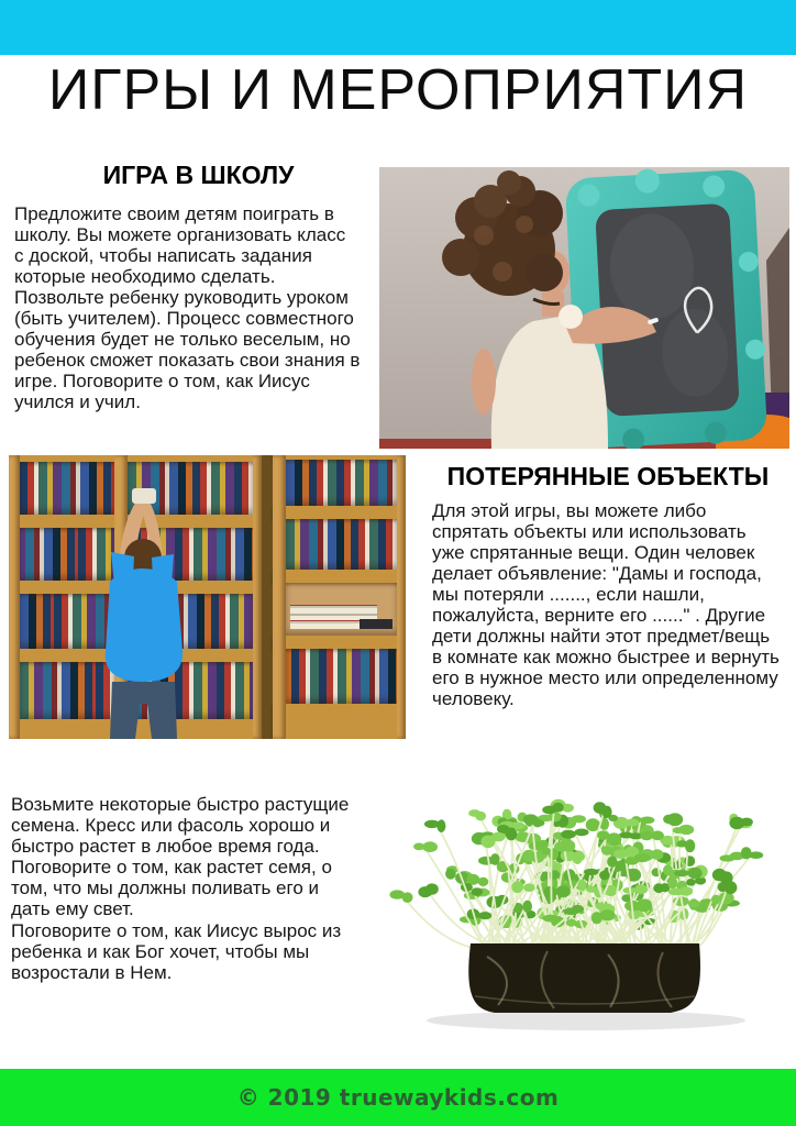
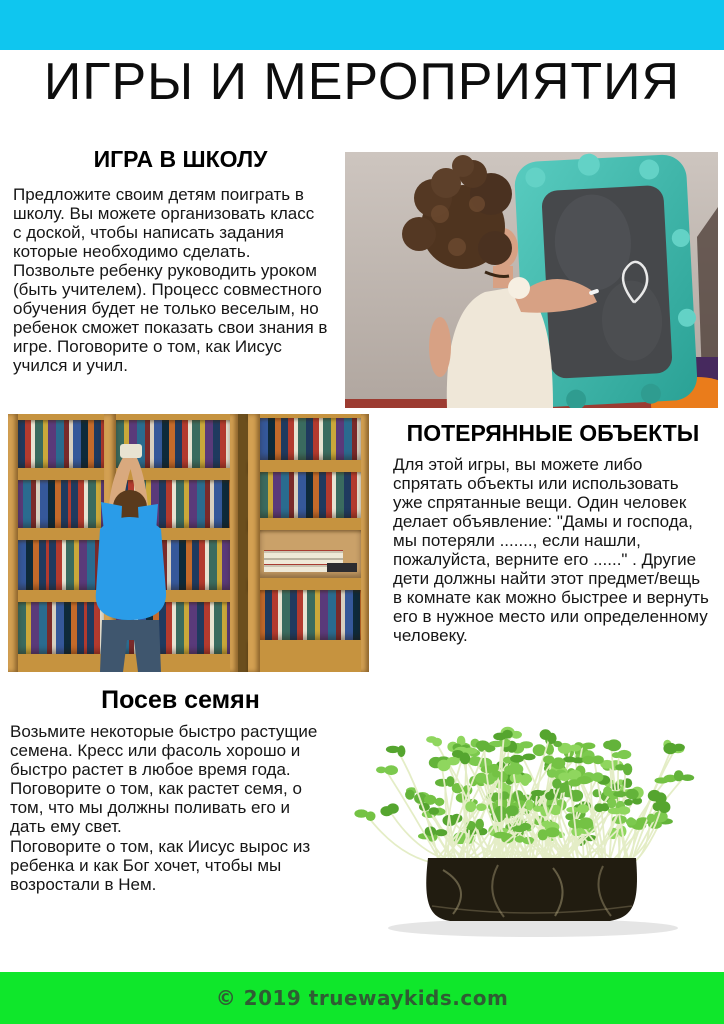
  ИГРЫ И МЕРОПРИЯТИЯ
  ИГРА В ШКОЛУ
  Предложите своим детям поиграть в
  школу. Вы можете организовать класс
  с доской, чтобы написать задания
  которые необходимо сделать.
  Позвольте ребенку руководить уроком
  (быть учителем). Процесс совместного
  обучения будет не только веселым, но
  ребенок сможет показать свои знания в
  игре. Поговорите о том, как Иисус
  учился и учил.
  ПОТЕРЯННЫЕ ОБЪЕКТЫ
  Для этой игры, вы можете либо
  спрятать объекты или использовать
  уже спрятанные вещи. Один человек
  делает объявление: "Дамы и господа,
  мы потеряли ......., если нашли,
  пожалуйста, верните его ......" . Другие
  дети должны найти этот предмет/вещь
  в комнате как можно быстрее и вернуть
  его в нужное место или определенному
  человеку.
+ Посев семян
  Возьмите некоторые быстро растущие
  семена. Кресс или фасоль хорошо и
  быстро растет в любое время года.
  Поговорите о том, как растет семя, о
  том, что мы должны поливать его и
  дать ему свет.
  Поговорите о том, как Иисус вырос из
  ребенка и как Бог хочет, чтобы мы
  возростали в Нем.
  © 2019 truewaykids.com
